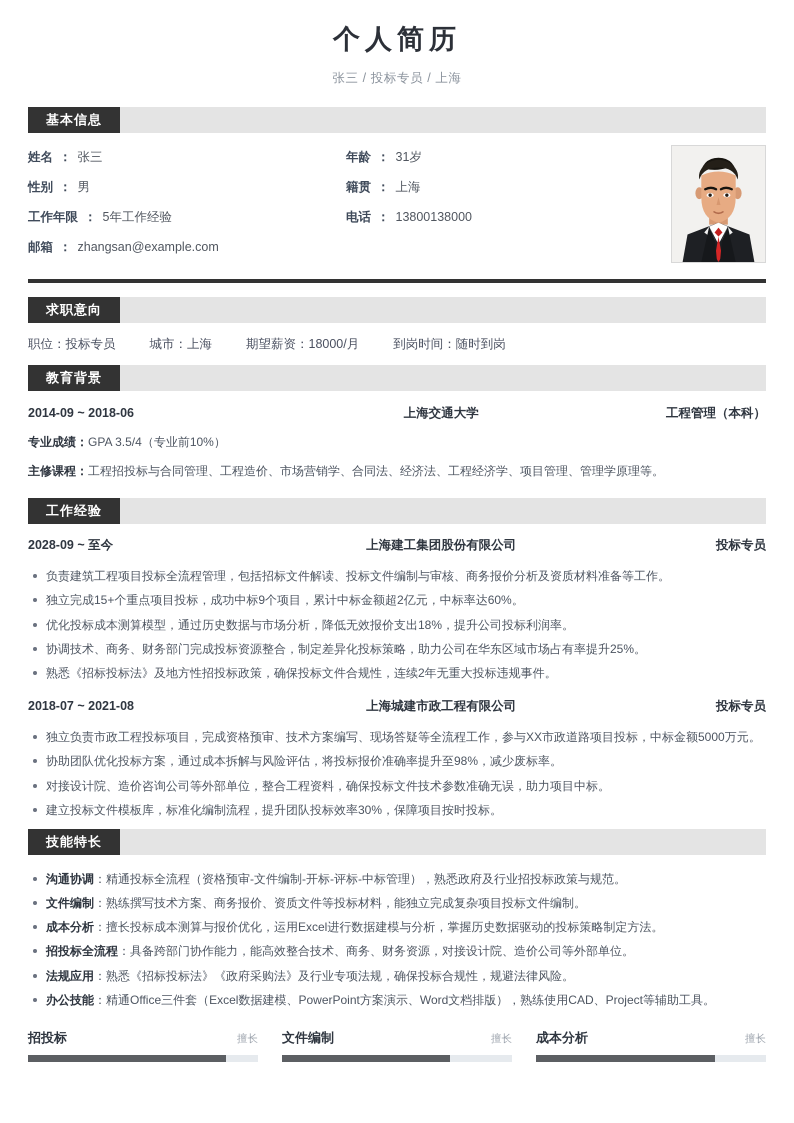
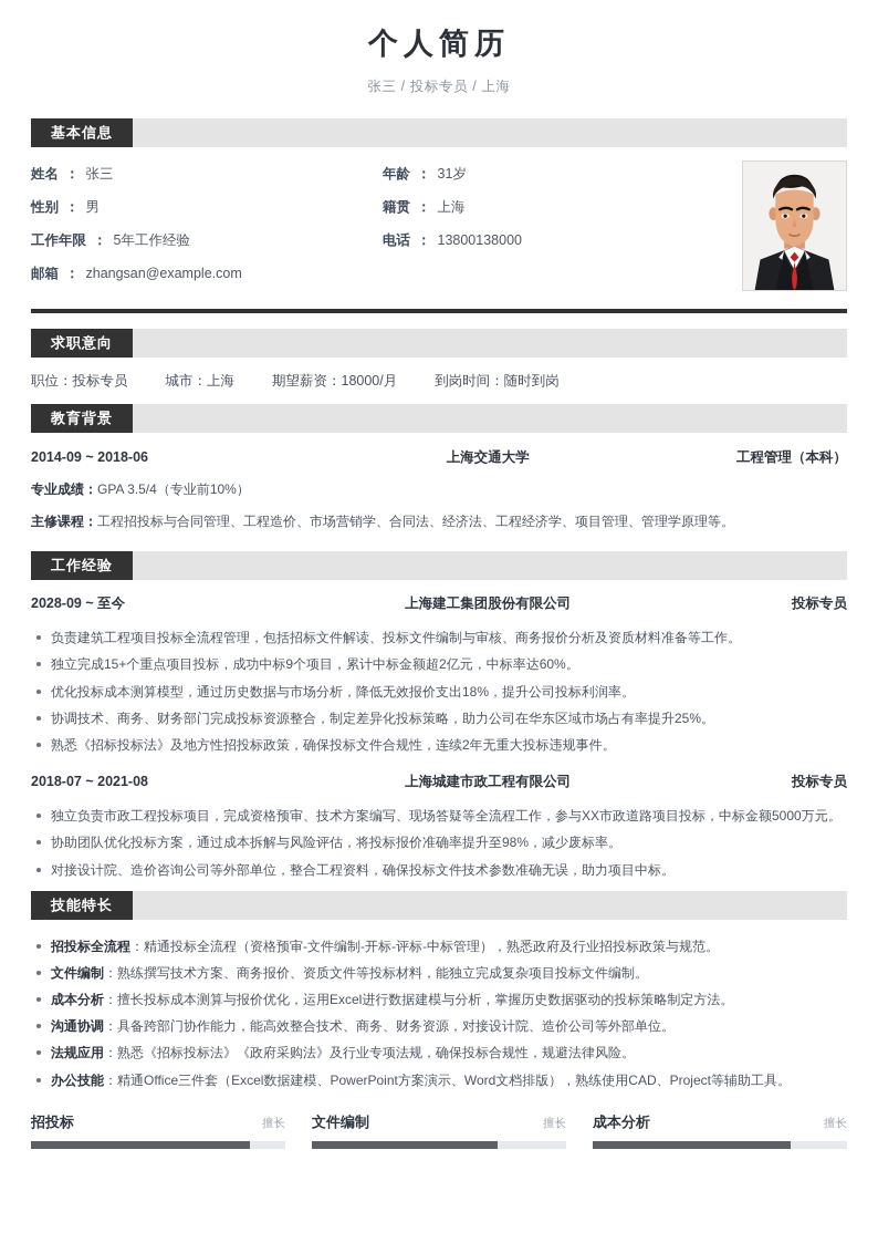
  个人简历
  张三 / 投标专员 / 上海
  基本信息
  姓名
  ：
  张三
  年龄
  ：
  31岁
  性别
  ：
  男
  籍贯
  ：
  上海
  工作年限
  ：
  5年工作经验
  电话
  ：
  13800138000
  邮箱
  ：
  zhangsan@example.com
  求职意向
  职位：投标专员
  城市：上海
  期望薪资：18000/月
  到岗时间：随时到岗
  教育背景
  2014-09 ~ 2018-06
  上海交通大学
  工程管理（本科）
  专业成绩：GPA 3.5/4（专业前10%）
  主修课程：工程招投标与合同管理、工程造价、市场营销学、合同法、经济法、工程经济学、项目管理、管理学原理等。
  工作经验
  2028-09 ~ 至今
  上海建工集团股份有限公司
  投标专员
  负责建筑工程项目投标全流程管理，包括招标文件解读、投标文件编制与审核、商务报价分析及资质材料准备等工作。
  独立完成15+个重点项目投标，成功中标9个项目，累计中标金额超2亿元，中标率达60%。
  优化投标成本测算模型，通过历史数据与市场分析，降低无效报价支出18%，提升公司投标利润率。
  协调技术、商务、财务部门完成投标资源整合，制定差异化投标策略，助力公司在华东区域市场占有率提升25%。
  熟悉《招标投标法》及地方性招投标政策，确保投标文件合规性，连续2年无重大投标违规事件。
  2018-07 ~ 2021-08
  上海城建市政工程有限公司
  投标专员
  独立负责市政工程投标项目，完成资格预审、技术方案编写、现场答疑等全流程工作，参与XX市政道路项目投标，中标金额5000万元。
  协助团队优化投标方案，通过成本拆解与风险评估，将投标报价准确率提升至98%，减少废标率。
  对接设计院、造价咨询公司等外部单位，整合工程资料，确保投标文件技术参数准确无误，助力项目中标。
- 建立投标文件模板库，标准化编制流程，提升团队投标效率30%，保障项目按时投标。
  技能特长
- 沟通协调：精通投标全流程（资格预审-文件编制-开标-评标-中标管理），熟悉政府及行业招投标政策与规范。
+ 招投标全流程：精通投标全流程（资格预审-文件编制-开标-评标-中标管理），熟悉政府及行业招投标政策与规范。
  文件编制：熟练撰写技术方案、商务报价、资质文件等投标材料，能独立完成复杂项目投标文件编制。
  成本分析：擅长投标成本测算与报价优化，运用Excel进行数据建模与分析，掌握历史数据驱动的投标策略制定方法。
- 招投标全流程：具备跨部门协作能力，能高效整合技术、商务、财务资源，对接设计院、造价公司等外部单位。
+ 沟通协调：具备跨部门协作能力，能高效整合技术、商务、财务资源，对接设计院、造价公司等外部单位。
  法规应用：熟悉《招标投标法》《政府采购法》及行业专项法规，确保投标合规性，规避法律风险。
  办公技能：精通Office三件套（Excel数据建模、PowerPoint方案演示、Word文档排版），熟练使用CAD、Project等辅助工具。
  招投标
  擅长
  文件编制
  擅长
  成本分析
  擅长
